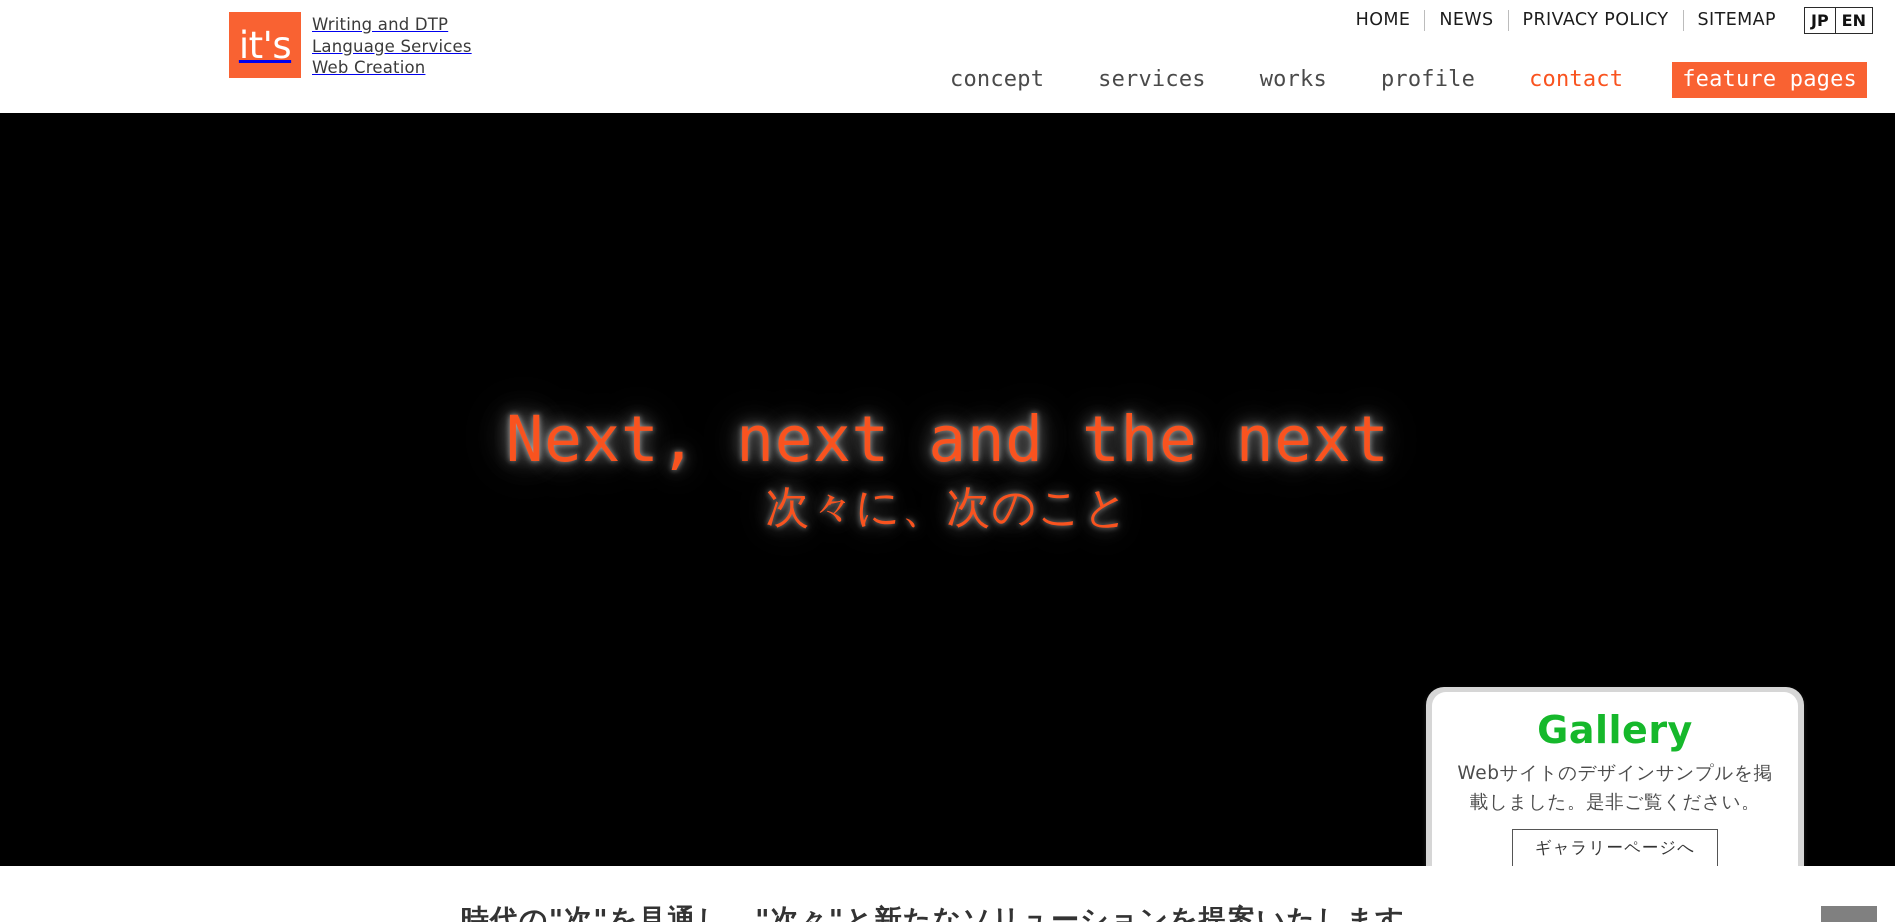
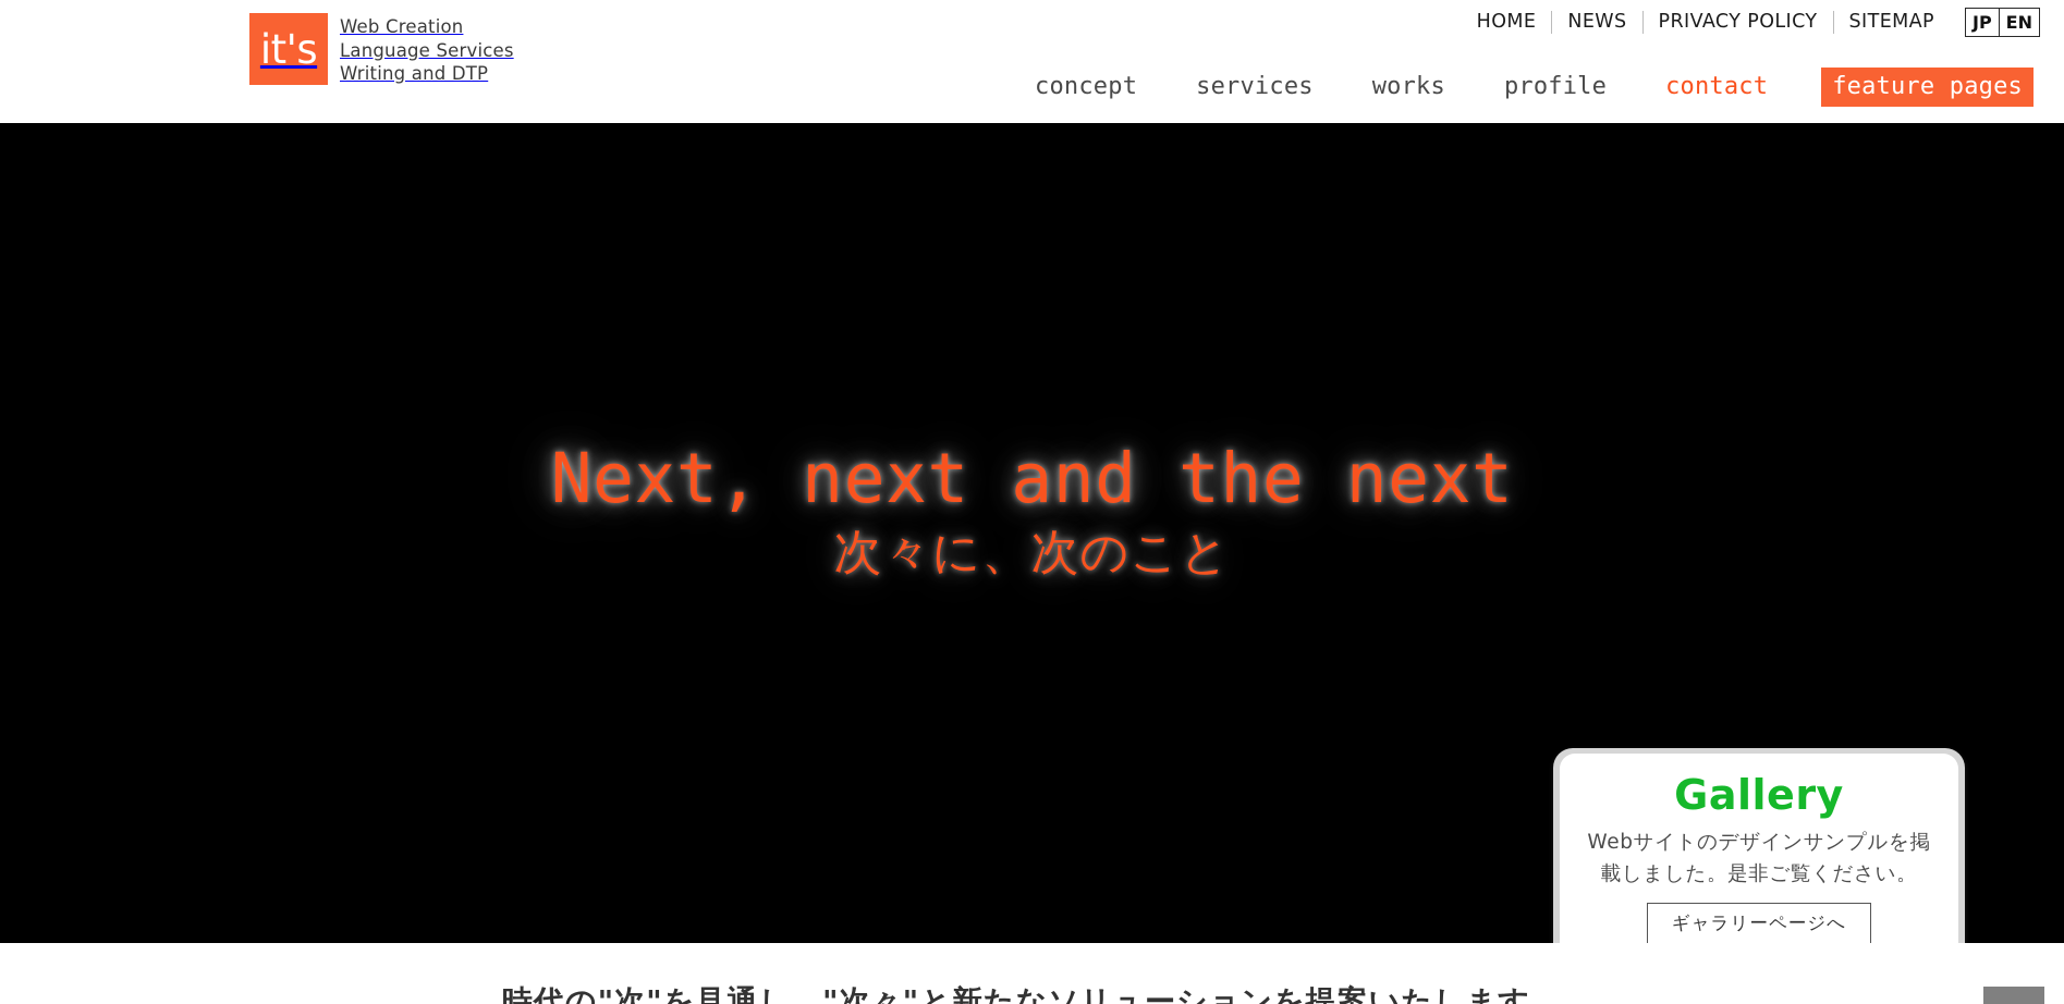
  it's
- Writing and DTP
+ Web Creation
  Language Services
- Web Creation
+ Writing and DTP
  HOME
  NEWS
  PRIVACY POLICY
  SITEMAP
  JP
  EN
  concept
  services
  works
  profile
  contact
  feature pages
  Next, next and the next
  次々に、次のこと
  Gallery
  Webサイトのデザインサンプルを掲載しました。是非ご覧ください。
  ギャラリーページへ
  時代の"次"を見通し、"次々"と新たなソリューションを提案いたします。
